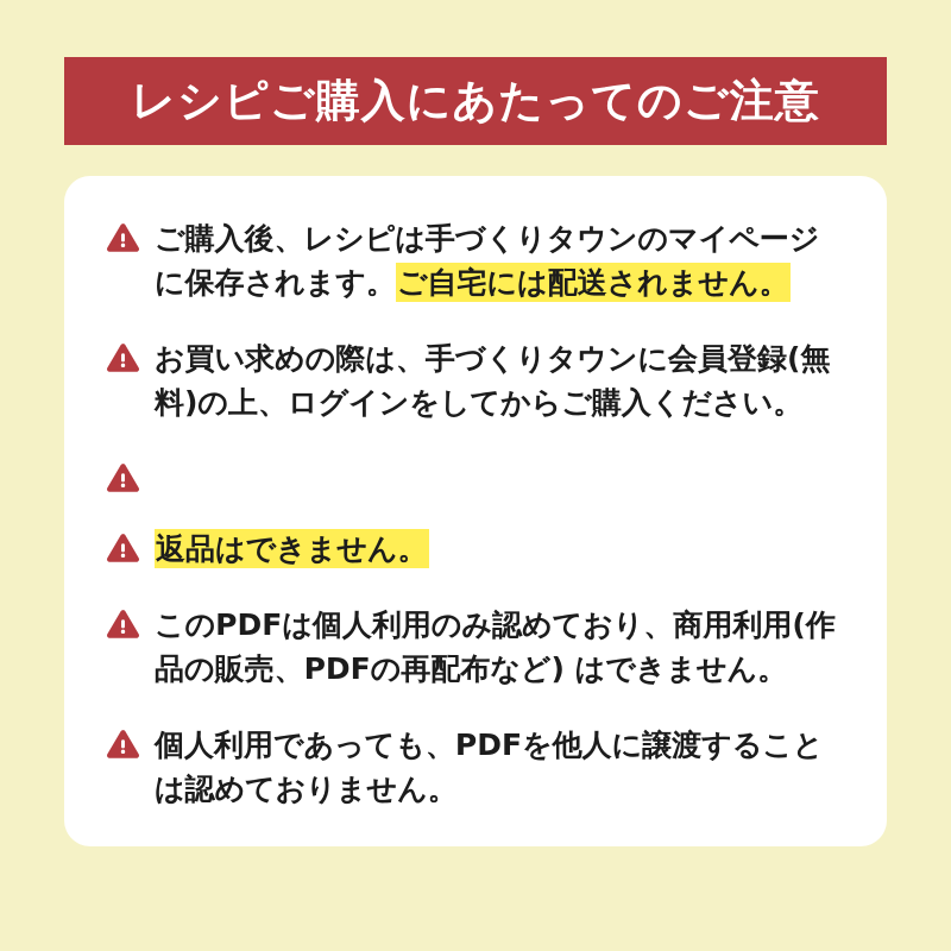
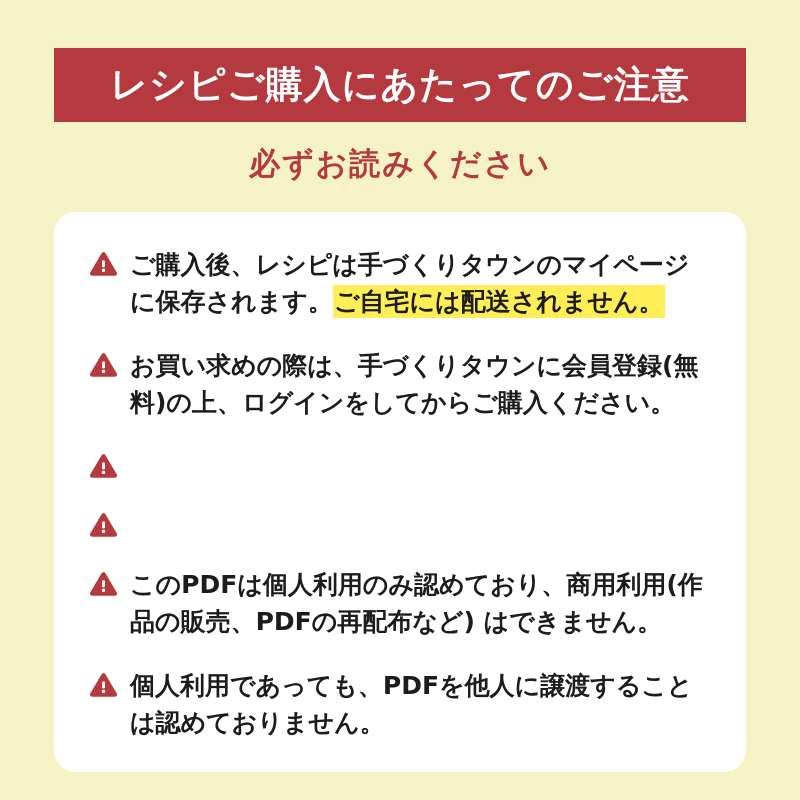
  レシピご購入にあたってのご注意
+ 必ずお読みください
  ご購入後、レシピは手づくりタウンのマイページに保存されます。ご自宅には配送されません。
  お買い求めの際は、手づくりタウンに会員登録(無料)の上、ログインをしてからご購入ください。
- 返品はできません。
  このPDFは個人利用のみ認めており、商用利用(作品の販売、PDFの再配布など) はできません。
  個人利用であっても、PDFを他人に譲渡することは認めておりません。
